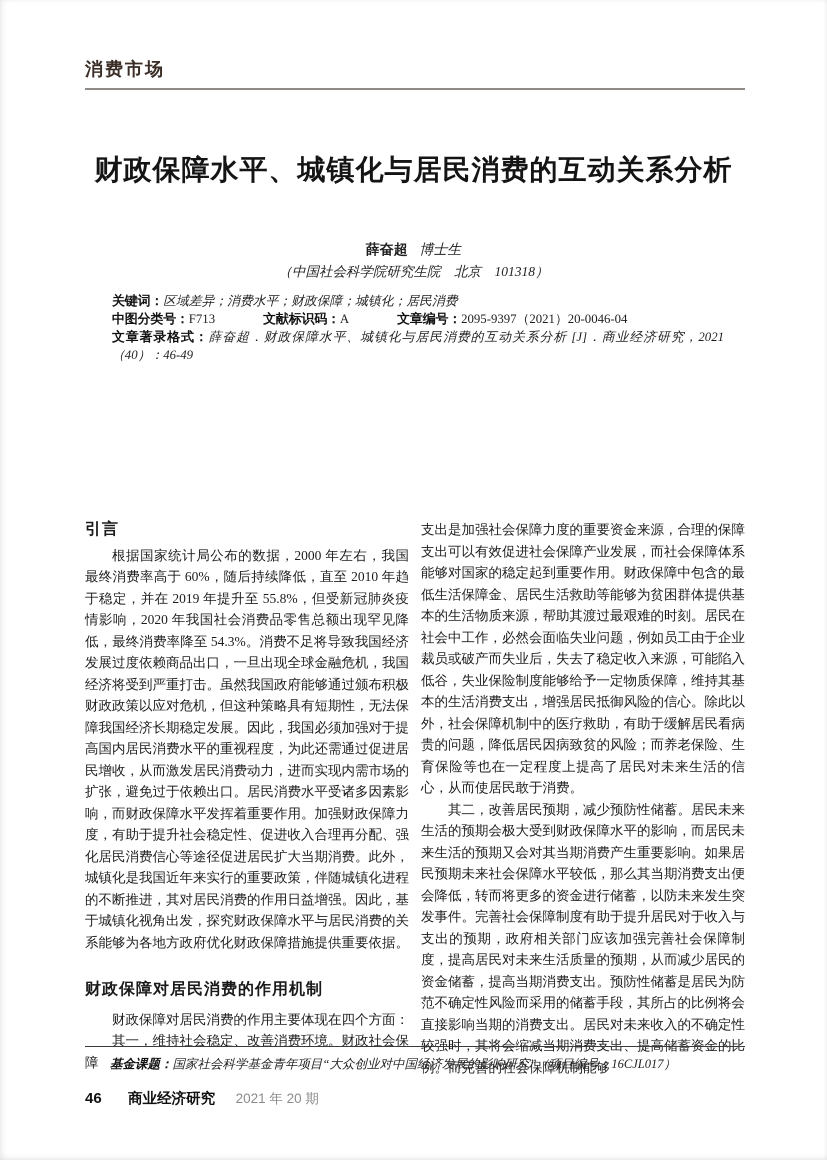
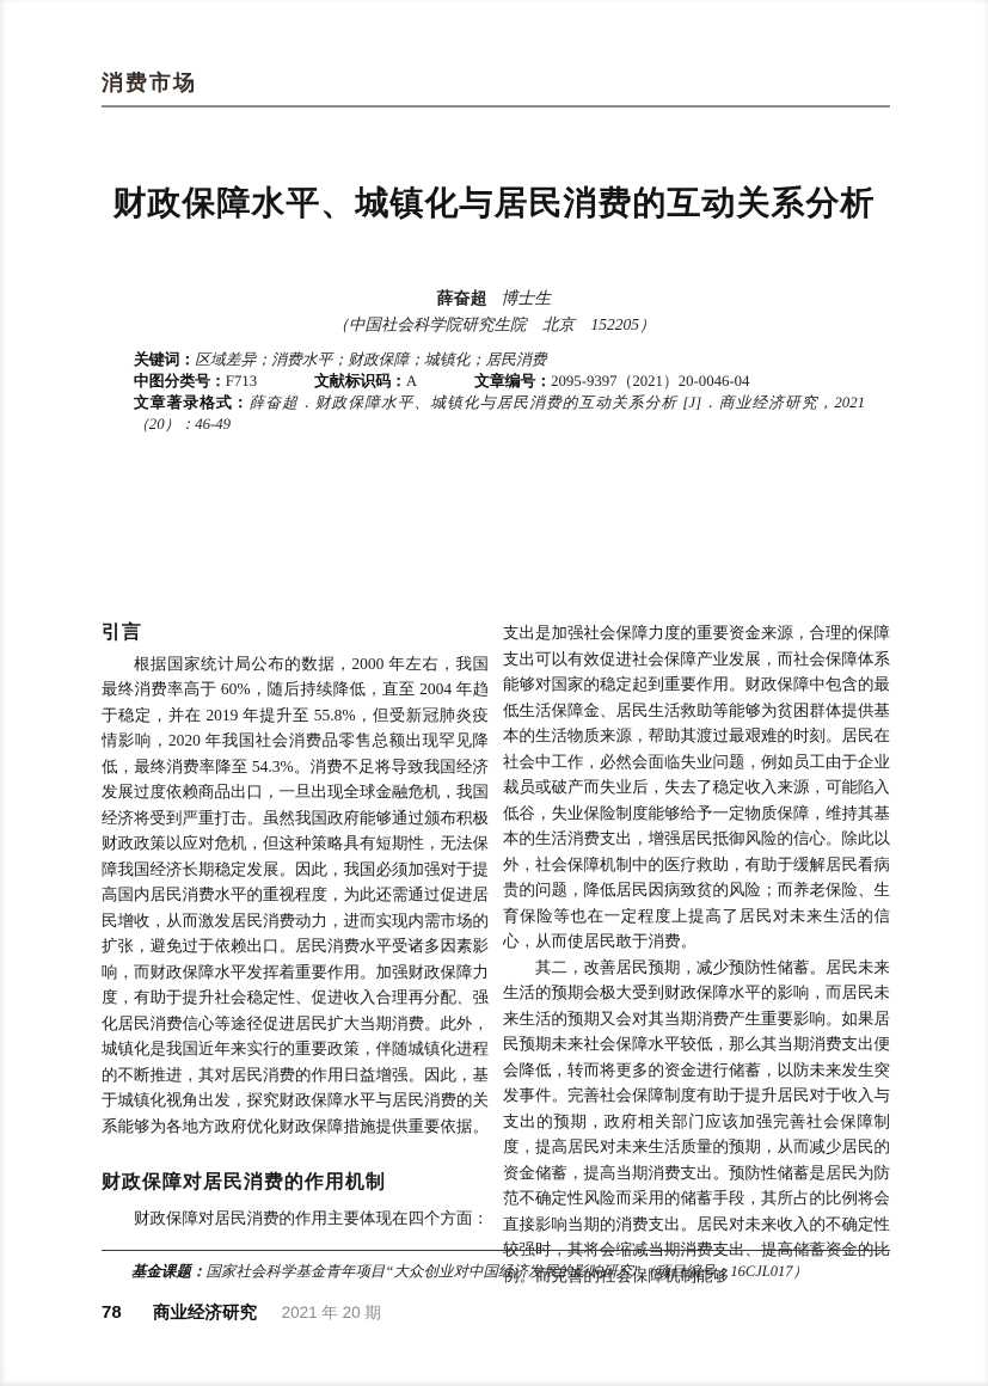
  消费市场
  财政保障水平、城镇化与居民消费的互动关系分析
  薛奋超 博士生
- （中国社会科学院研究生院 北京 101318）
+ （中国社会科学院研究生院 北京 152205）
  关键词：区域差异；消费水平；财政保障；城镇化；居民消费
  中图分类号：F713
  文献标识码：A
  文章编号：2095-9397（2021）20-0046-04
- 文章著录格式：薛奋超．财政保障水平、城镇化与居民消费的互动关系分析 [J]．商业经济研究，2021（40）：46-49
+ 文章著录格式：薛奋超．财政保障水平、城镇化与居民消费的互动关系分析 [J]．商业经济研究，2021（20）：46-49
  引言
- 根据国家统计局公布的数据，2000 年左右，我国最终消费率高于 60%，随后持续降低，直至 2010 年趋于稳定，并在 2019 年提升至 55.8%，但受新冠肺炎疫情影响，2020 年我国社会消费品零售总额出现罕见降低，最终消费率降至 54.3%。消费不足将导致我国经济发展过度依赖商品出口，一旦出现全球金融危机，我国经济将受到严重打击。虽然我国政府能够通过颁布积极财政政策以应对危机，但这种策略具有短期性，无法保障我国经济长期稳定发展。因此，我国必须加强对于提高国内居民消费水平的重视程度，为此还需通过促进居民增收，从而激发居民消费动力，进而实现内需市场的扩张，避免过于依赖出口。居民消费水平受诸多因素影响，而财政保障水平发挥着重要作用。加强财政保障力度，有助于提升社会稳定性、促进收入合理再分配、强化居民消费信心等途径促进居民扩大当期消费。此外，城镇化是我国近年来实行的重要政策，伴随城镇化进程的不断推进，其对居民消费的作用日益增强。因此，基于城镇化视角出发，探究财政保障水平与居民消费的关系能够为各地方政府优化财政保障措施提供重要依据。
+ 根据国家统计局公布的数据，2000 年左右，我国最终消费率高于 60%，随后持续降低，直至 2004 年趋于稳定，并在 2019 年提升至 55.8%，但受新冠肺炎疫情影响，2020 年我国社会消费品零售总额出现罕见降低，最终消费率降至 54.3%。消费不足将导致我国经济发展过度依赖商品出口，一旦出现全球金融危机，我国经济将受到严重打击。虽然我国政府能够通过颁布积极财政政策以应对危机，但这种策略具有短期性，无法保障我国经济长期稳定发展。因此，我国必须加强对于提高国内居民消费水平的重视程度，为此还需通过促进居民增收，从而激发居民消费动力，进而实现内需市场的扩张，避免过于依赖出口。居民消费水平受诸多因素影响，而财政保障水平发挥着重要作用。加强财政保障力度，有助于提升社会稳定性、促进收入合理再分配、强化居民消费信心等途径促进居民扩大当期消费。此外，城镇化是我国近年来实行的重要政策，伴随城镇化进程的不断推进，其对居民消费的作用日益增强。因此，基于城镇化视角出发，探究财政保障水平与居民消费的关系能够为各地方政府优化财政保障措施提供重要依据。
  财政保障对居民消费的作用机制
  财政保障对居民消费的作用主要体现在四个方面：
- 其一，维持社会稳定、改善消费环境。财政社会保障
  支出是加强社会保障力度的重要资金来源，合理的保障支出可以有效促进社会保障产业发展，而社会保障体系能够对国家的稳定起到重要作用。财政保障中包含的最低生活保障金、居民生活救助等能够为贫困群体提供基本的生活物质来源，帮助其渡过最艰难的时刻。居民在社会中工作，必然会面临失业问题，例如员工由于企业裁员或破产而失业后，失去了稳定收入来源，可能陷入低谷，失业保险制度能够给予一定物质保障，维持其基本的生活消费支出，增强居民抵御风险的信心。除此以外，社会保障机制中的医疗救助，有助于缓解居民看病贵的问题，降低居民因病致贫的风险；而养老保险、生育保险等也在一定程度上提高了居民对未来生活的信心，从而使居民敢于消费。
  其二，改善居民预期，减少预防性储蓄。居民未来生活的预期会极大受到财政保障水平的影响，而居民未来生活的预期又会对其当期消费产生重要影响。如果居民预期未来社会保障水平较低，那么其当期消费支出便会降低，转而将更多的资金进行储蓄，以防未来发生突发事件。完善社会保障制度有助于提升居民对于收入与支出的预期，政府相关部门应该加强完善社会保障制度，提高居民对未来生活质量的预期，从而减少居民的资金储蓄，提高当期消费支出。预防性储蓄是居民为防范不确定性风险而采用的储蓄手段，其所占的比例将会直接影响当期的消费支出。居民对未来收入的不确定性例。而完善的社会保障机制能够
  基金课题：国家社会科学基金青年项目“大众创业对中国经济发展的影响研究”（项目编号：16CJL017）
- 46 商业经济研究 2021 年 20 期
+ 78 商业经济研究 2021 年 20 期
